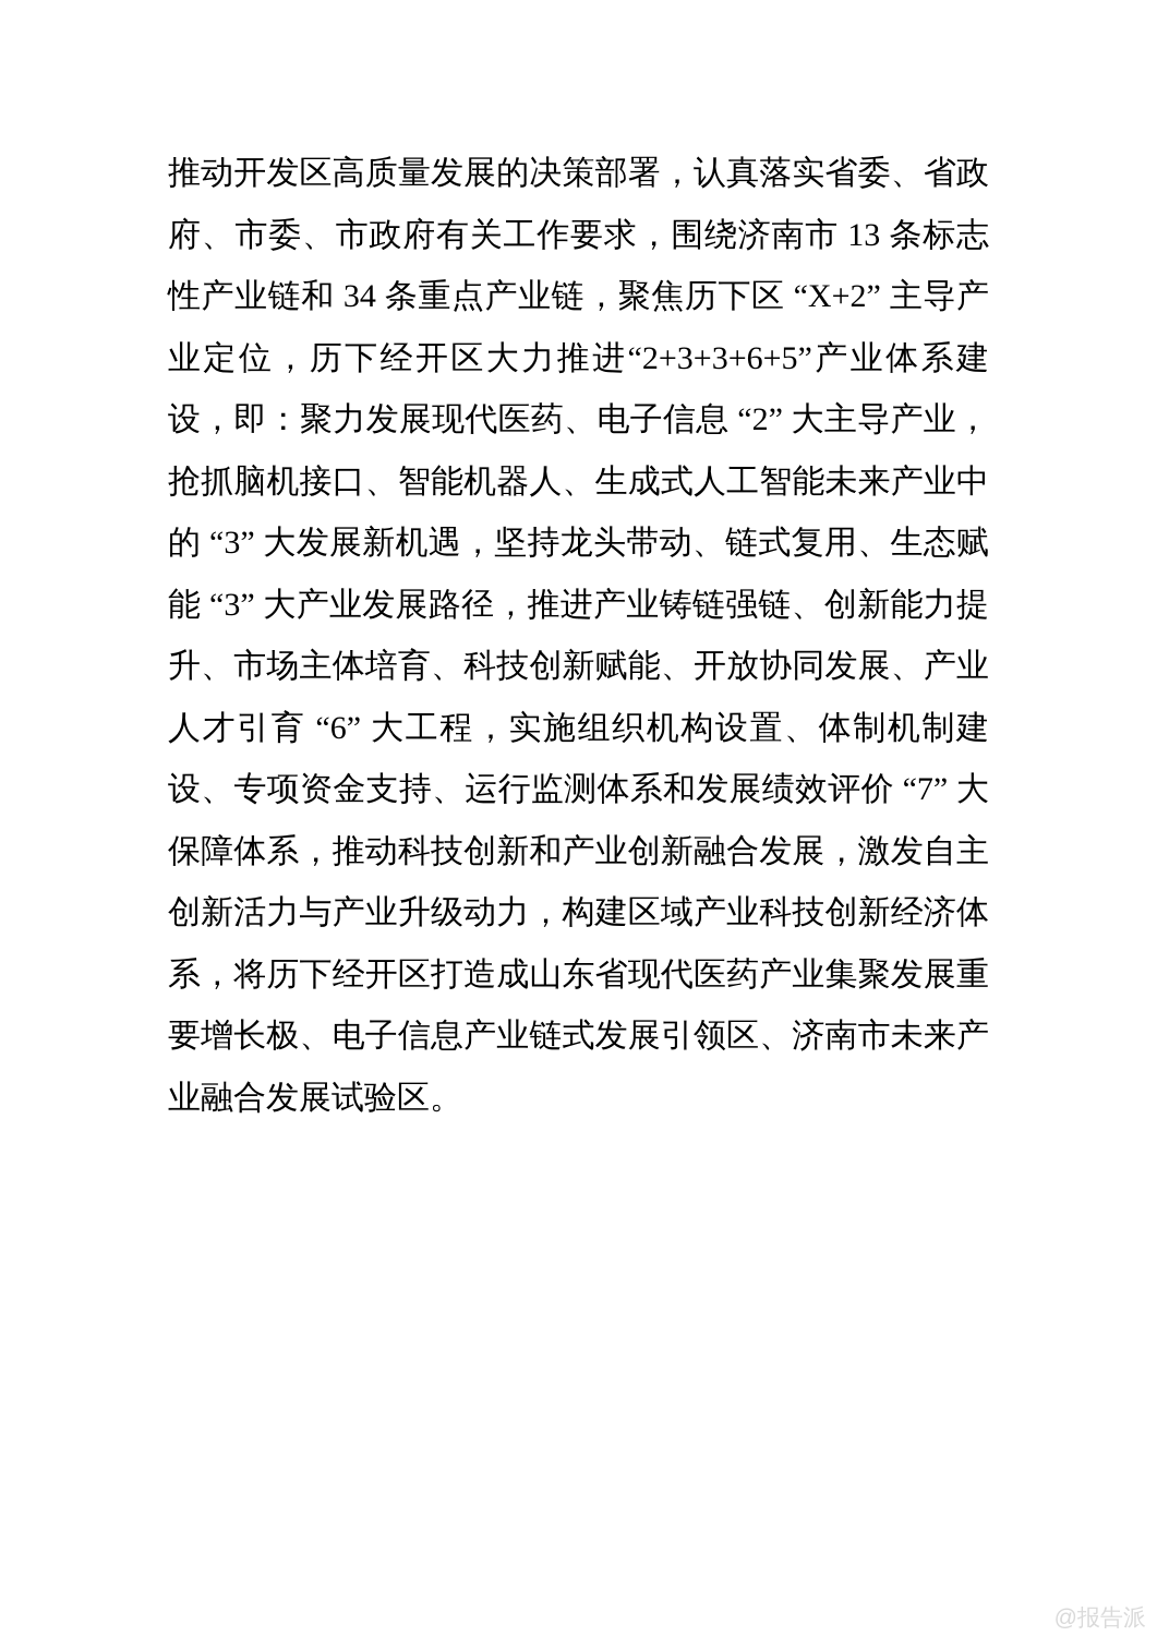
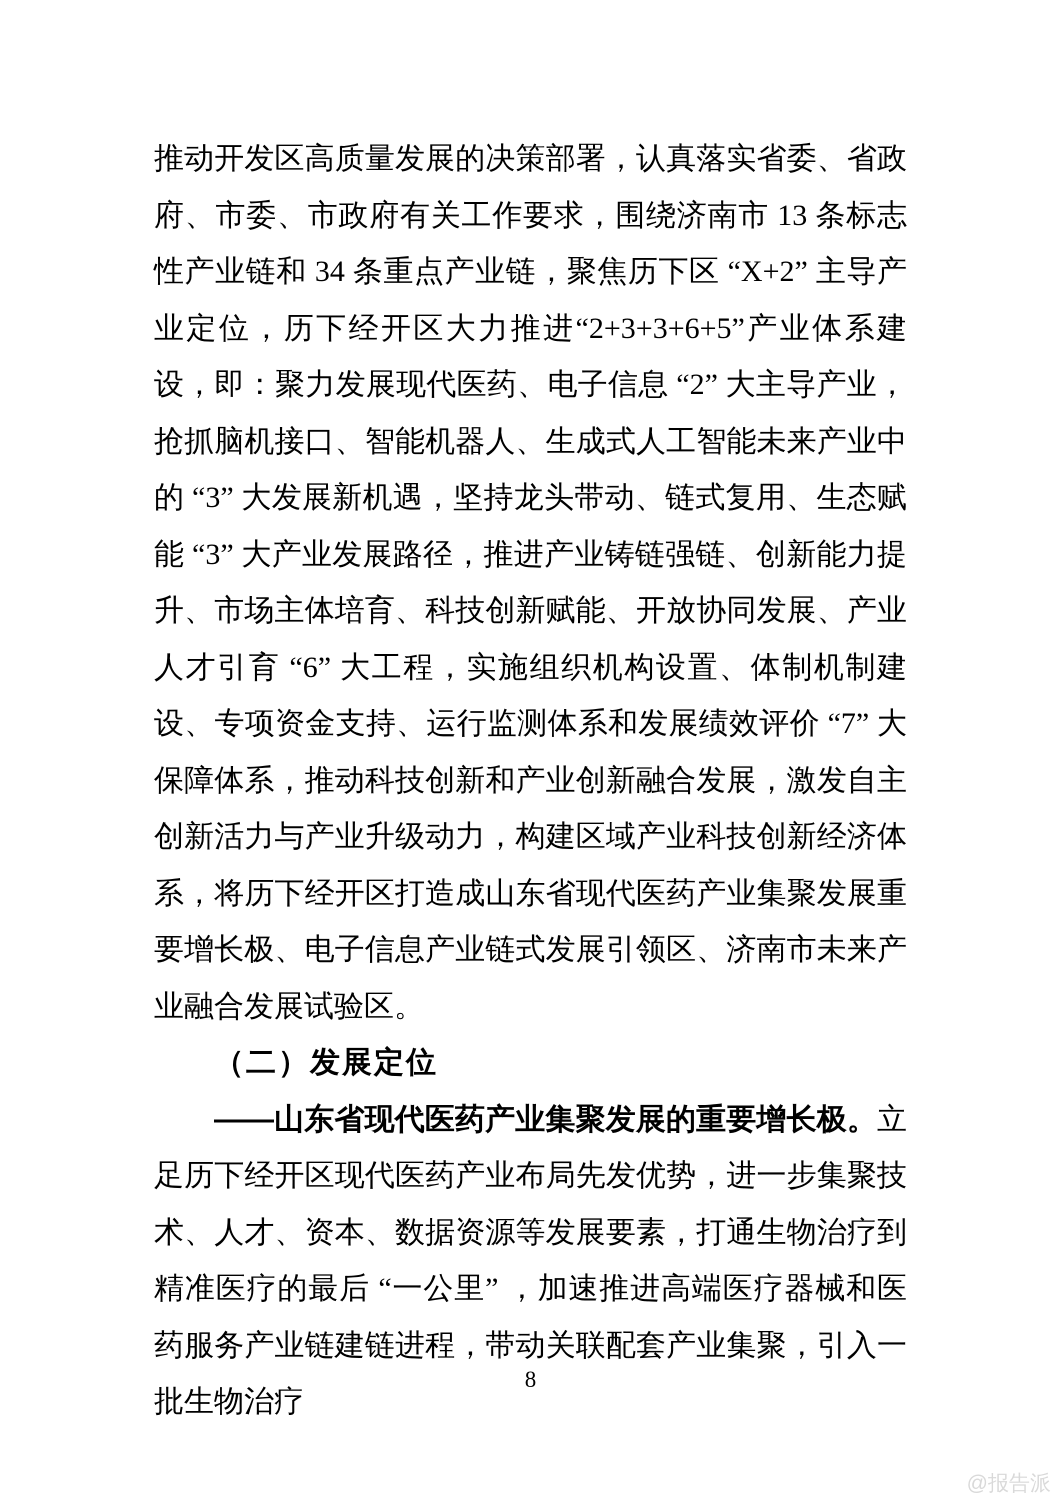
  推动开发区高质量发展的决策部署，认真落实省委、省政府、市委、市政府有关工作要求，围绕济南市 13 条标志性产业链和 34 条重点产业链，聚焦历下区 “X+2” 主导产业定位，历下经开区大力推进“2+3+3+6+5”产业体系建设，即：聚力发展现代医药、电子信息 “2” 大主导产业，抢抓脑机接口、智能机器人、生成式人工智能未来产业中的 “3” 大发展新机遇，坚持龙头带动、链式复用、生态赋能 “3” 大产业发展路径，推进产业铸链强链、创新能力提升、市场主体培育、科技创新赋能、开放协同发展、产业人才引育 “6” 大工程，实施组织机构设置、体制机制建设、专项资金支持、运行监测体系和发展绩效评价 “7” 大保障体系，推动科技创新和产业创新融合发展，激发自主创新活力与产业升级动力，构建区域产业科技创新经济体系，将历下经开区打造成山东省现代医药产业集聚发展重要增长极、电子信息产业链式发展引领区、济南市未来产业融合发展试验区。
+ （二）发展定位
+ ——山东省现代医药产业集聚发展的重要增长极。立足历下经开区现代医药产业布局先发优势，进一步集聚技术、人才、资本、数据资源等发展要素，打通生物治疗到精准医疗的最后 “一公里” ，加速推进高端医疗器械和医药服务产业链建链进程，带动关联配套产业集聚，引入一批生物治疗
+ 8
  @报告派
